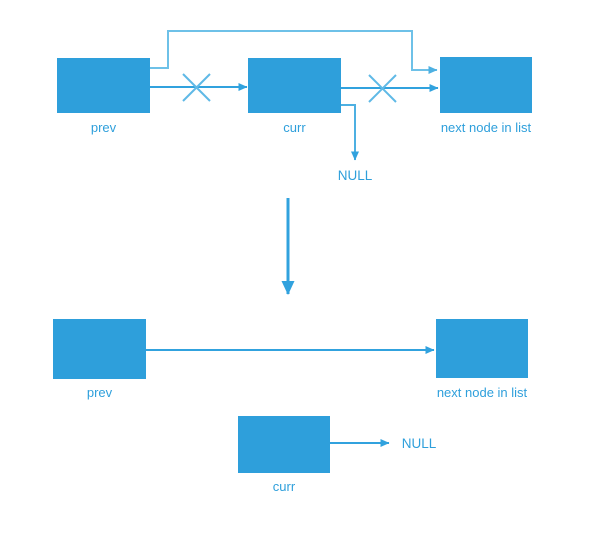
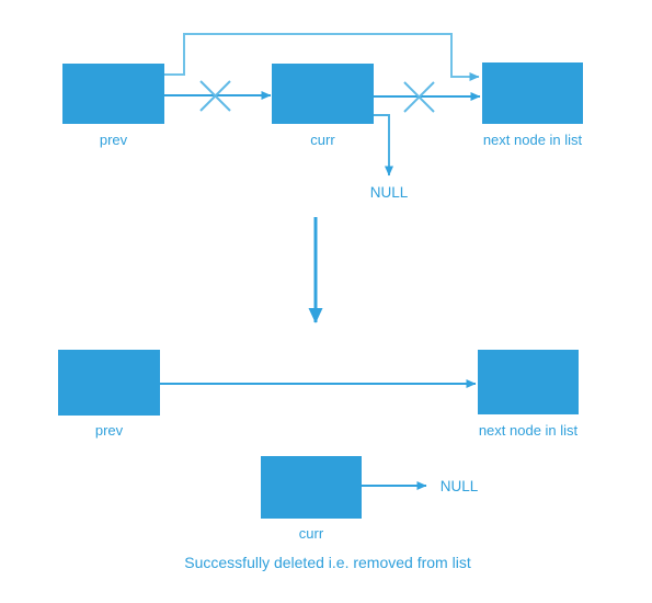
  prev
  curr
  next node in list
  NULL
  prev
  next node in list
  curr
  NULL
+ Successfully deleted i.e. removed from list
